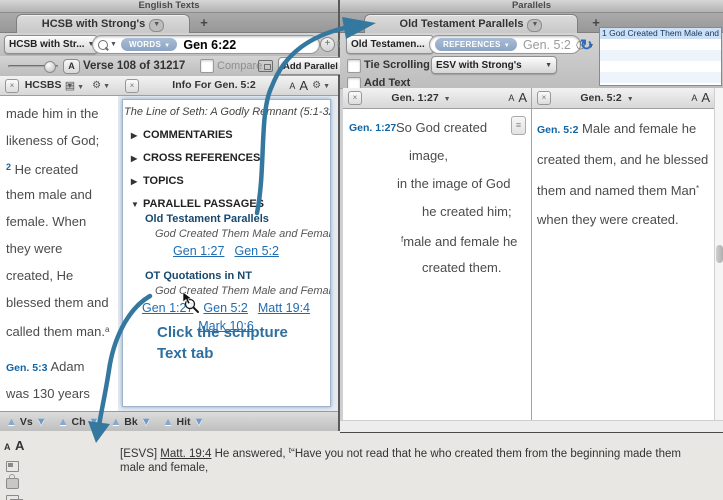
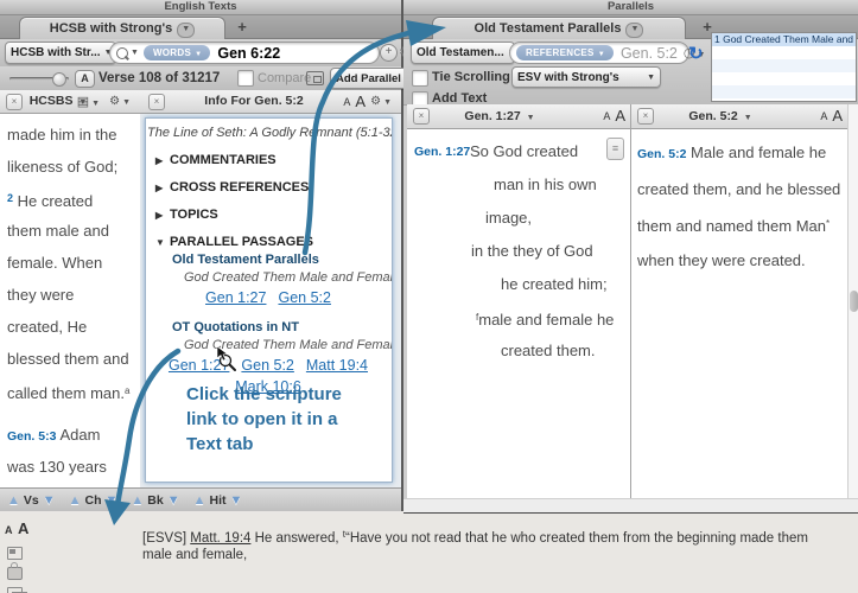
  English Texts
  HCSB with Strong's
  +
  HCSB with Str...
  WORDS
  Gen 6:22
  +
  A
  Verse 108 of 31217
  Compare
  Add Parallel
  ×
  HCSBS
  made him in the
  likeness of God;
  2 He created
  them male and
  female. When
  they were
  created, He
  blessed them and
  called them man.a
  Gen. 5:3 Adam
  was 130 years
  ×
  Info For Gen. 5:2
  A
  A
  The Line of Seth: A Godly Rmnant (5:1-3
  ▶ COMMENTARIES
  ▶ CROSS REFERENCES
  ▶ TOPICS
  ▼ PARALLEL PASSAGE
  Old Testament Parallels
  God Created Them Male and Femal
  Gen 1:27 Gen 5:2
  OT Quotations in NT
  God Created Them Male and Femal
  Gen 1:27 Gen 5:2 Matt 19:4Mark 10:6
  ▲
  Vs
  ▼
  ▲
  Ch
  ▼
  ▲
  Bk
  ▼
  ▲
  Hit
  ▼
  Parallels
  Old Testament Parallels
  +
  Old Testamen...
  REFERENCES
  Gen. 5:2
  ↻
  Tie Scrolling
  ESV with Strong's
  Add Text
  1 God Created Them Male and
  ×
  Gen. 1:27
  A
  A
  Gen. 1:27
  So God created
+ man in his own
  image,
- in the image of God
+ in the they of God
  he created him;
  fmale and female he
  created them.
  ≡
  ×
  Gen. 5:2
  A
  A
  Gen. 5:2 Male and female he created them, and he blessed them and named them Man* when they were created.
  A A
  [ESVS] Matt. 19:4 He answered, t“Have you not read that he who created them from the beginning made them male and female,
  Click the scripture
+ link to open it in a
  Text tab
